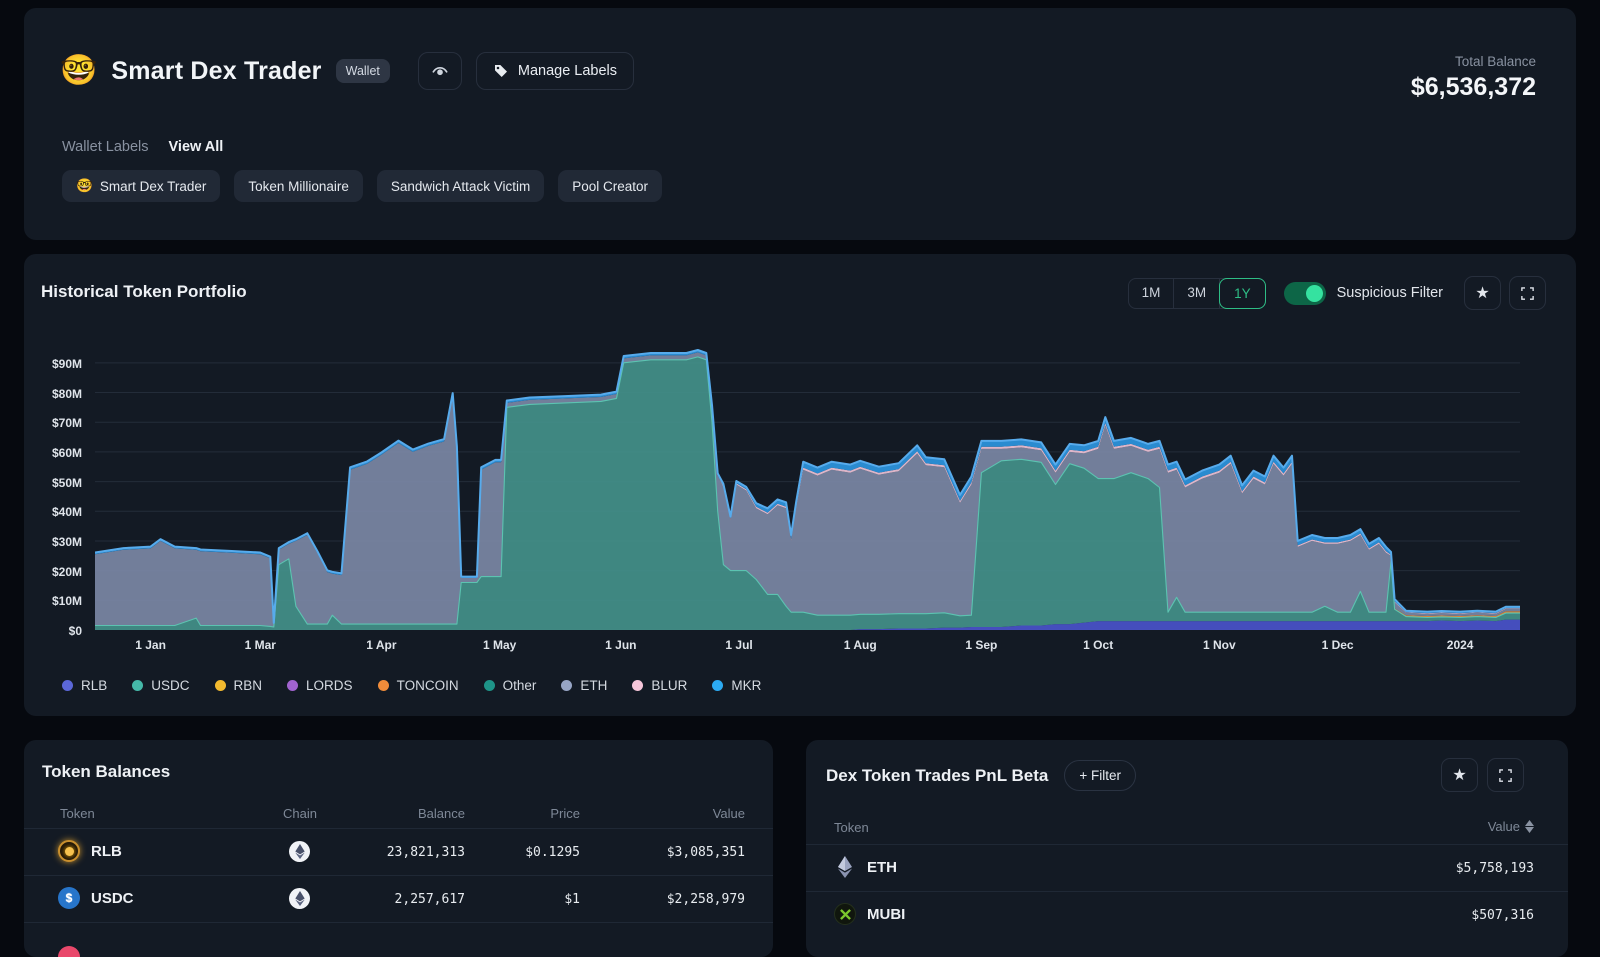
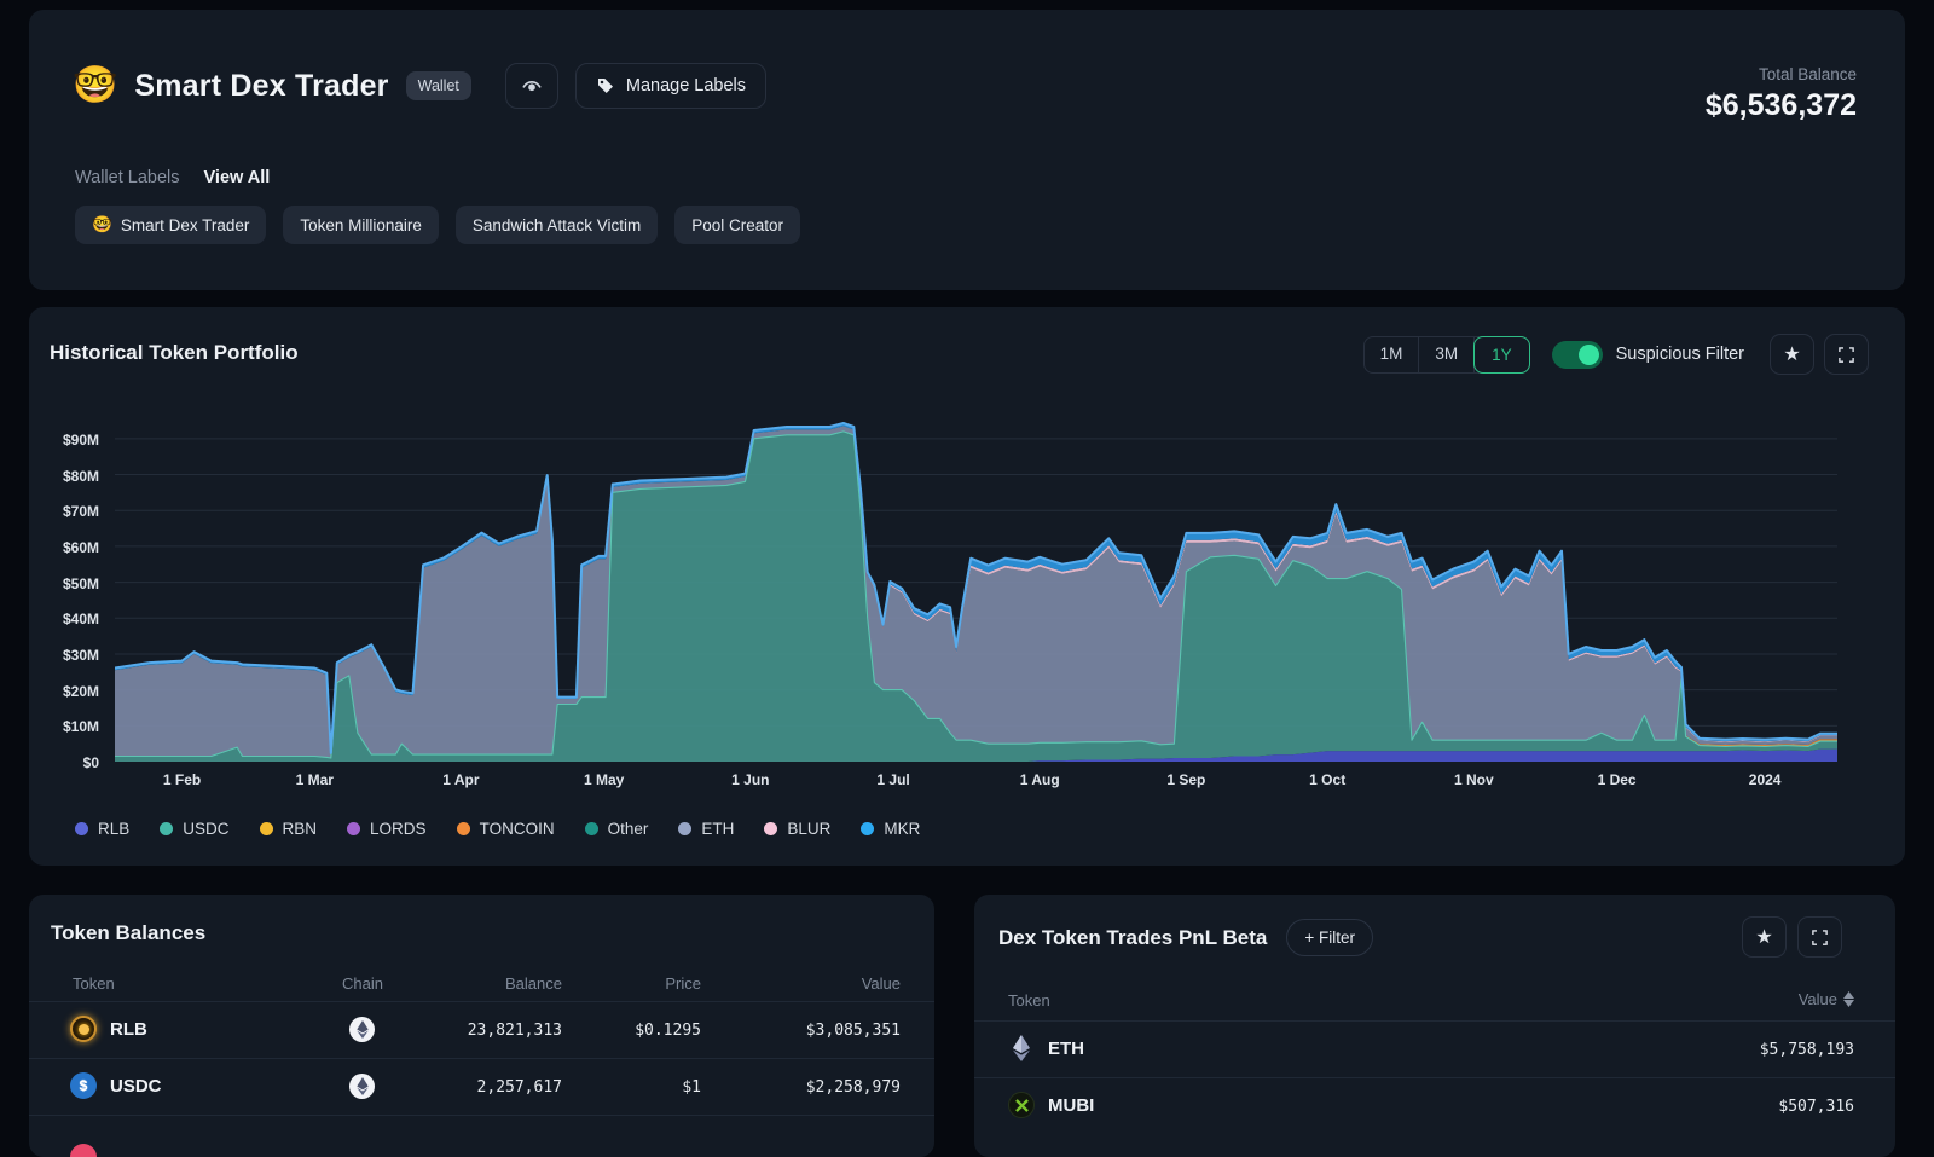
  🤓
  Smart Dex Trader
  Wallet
  Manage Labels
  Total Balance
  $6,536,372
  Wallet Labels
  View All
  🤓
  Smart Dex Trader
  Token Millionaire
  Sandwich Attack Victim
  Pool Creator
  Historical Token Portfolio
  1M
  3M
  1Y
  Suspicious Filter
  ★
  $90M
  $80M
  $70M
  $60M
  $50M
  $40M
  $30M
  $20M
  $10M
  $0
- 1 Jan
+ 1 Feb
  1 Mar
  1 Apr
  1 May
  1 Jun
  1 Jul
  1 Aug
  1 Sep
  1 Oct
  1 Nov
  1 Dec
  2024
  RLB
  USDC
  RBN
  LORDS
  TONCOIN
  Other
  ETH
  BLUR
  MKR
  Token Balances
  Token
  Chain
  Balance
  Price
  Value
  RLB
  23,821,313
  $0.1295
  $3,085,351
  $
  USDC
  2,257,617
  $1
  $2,258,979
  Dex Token Trades PnL Beta
  + Filter
  ★
  Token
  Value
  ETH
  $5,758,193
  MUBI
  $507,316
